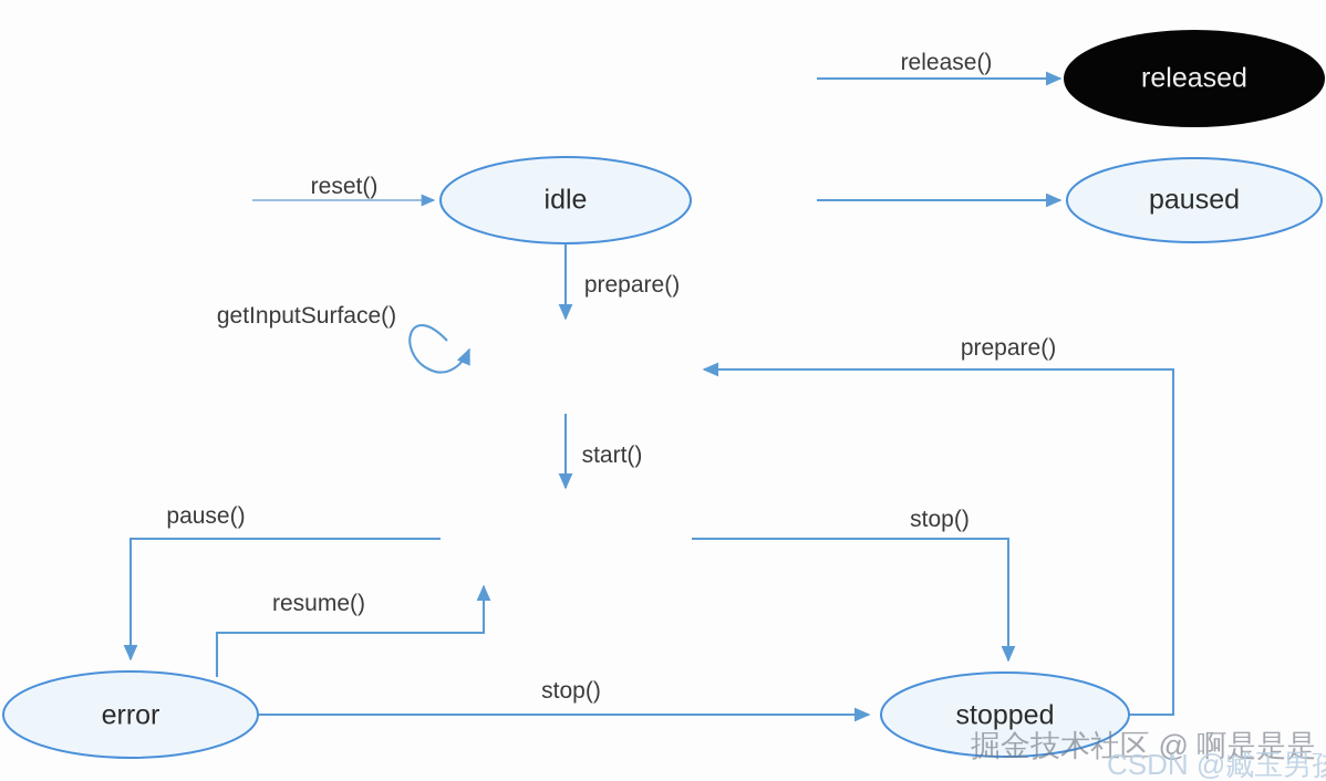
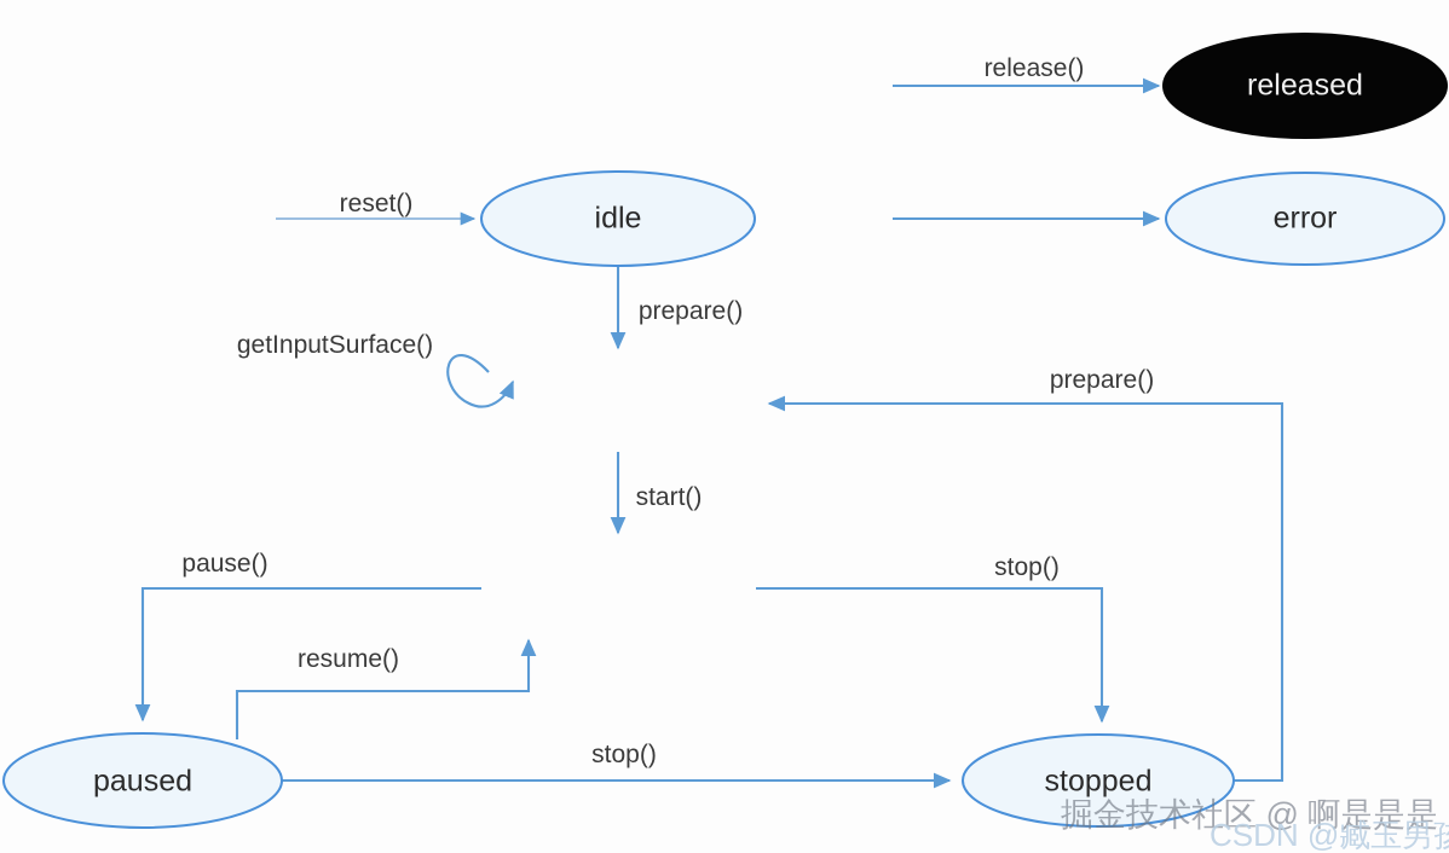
  released
- paused
+ error
  idle
- error
+ paused
  stopped
  release()
  reset()
  prepare()
  getInputSurface()
  start()
  pause()
  resume()
  stop()
  stop()
  prepare()
  掘金技术社区 @ 啊是是是
  CSDN @臧玉男
